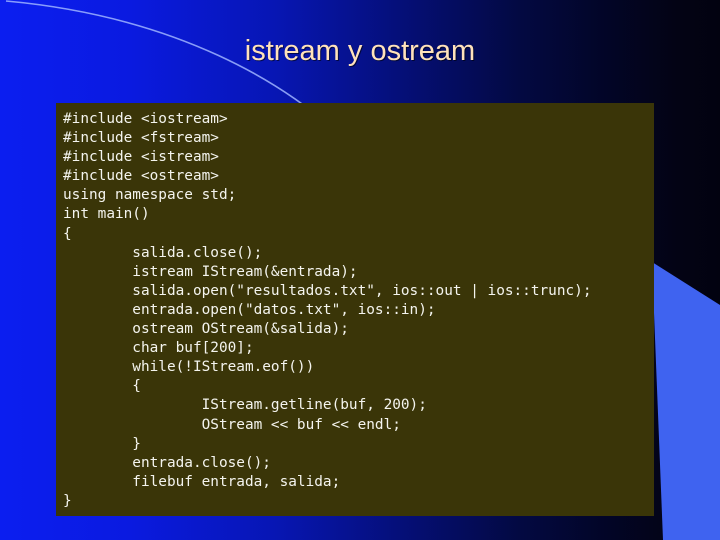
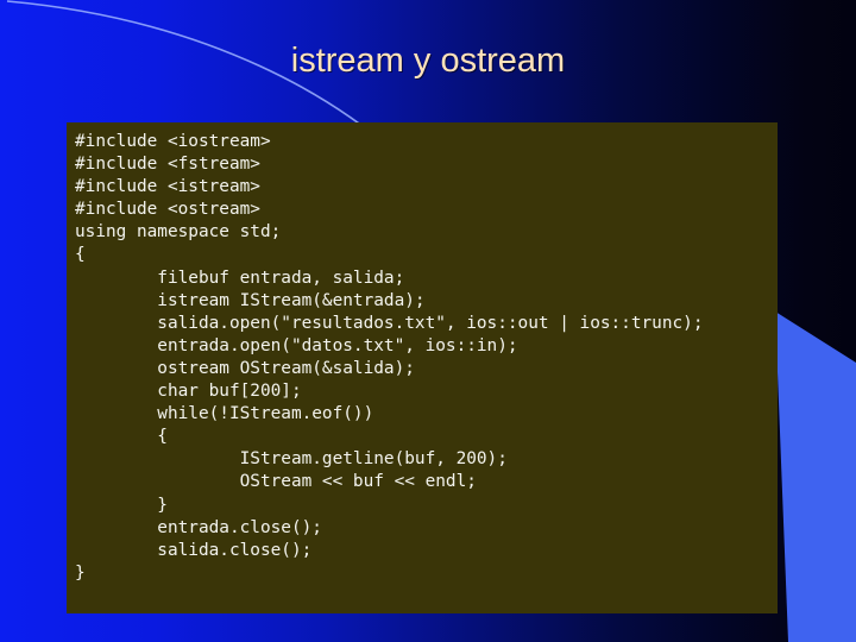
  istream y ostream
  #include <iostream>
  #include <fstream>
  #include <istream>
  #include <ostream>
  using namespace std;
- int main()
  {
- salida.close();
+ filebuf entrada, salida;
  istream IStream(&entrada);
  salida.open("resultados.txt", ios::out | ios::trunc);
  entrada.open("datos.txt", ios::in);
  ostream OStream(&salida);
  char buf[200];
  while(!IStream.eof())
  {
  IStream.getline(buf, 200);
  OStream << buf << endl;
  }
  entrada.close();
- filebuf entrada, salida;
+ salida.close();
  }
